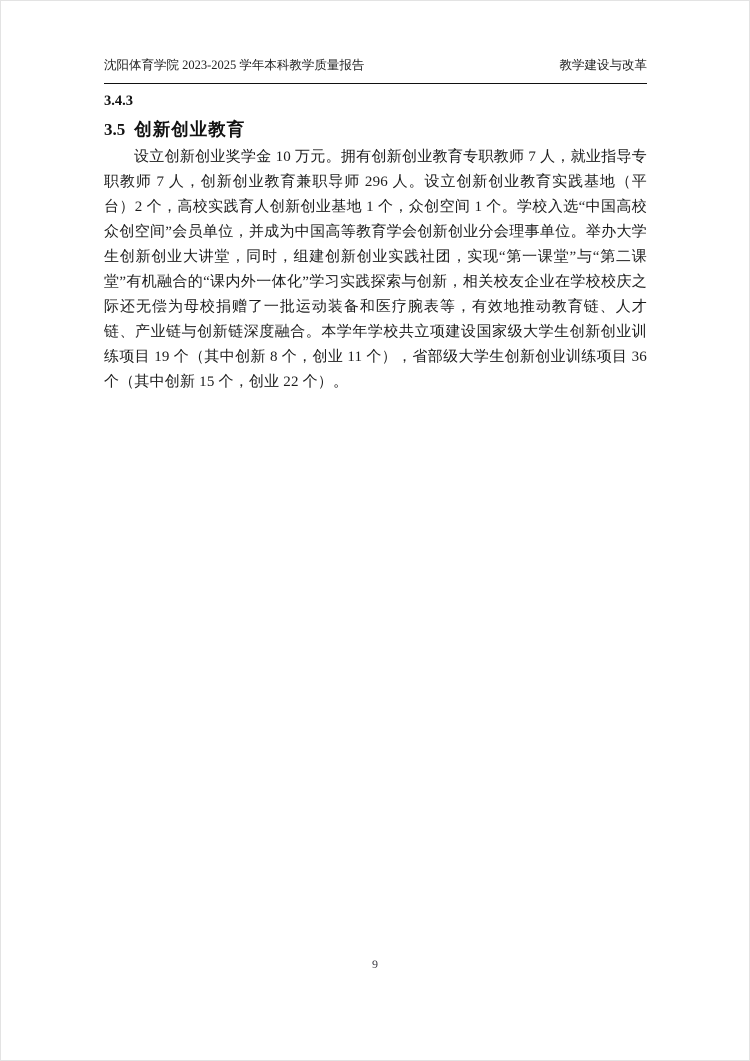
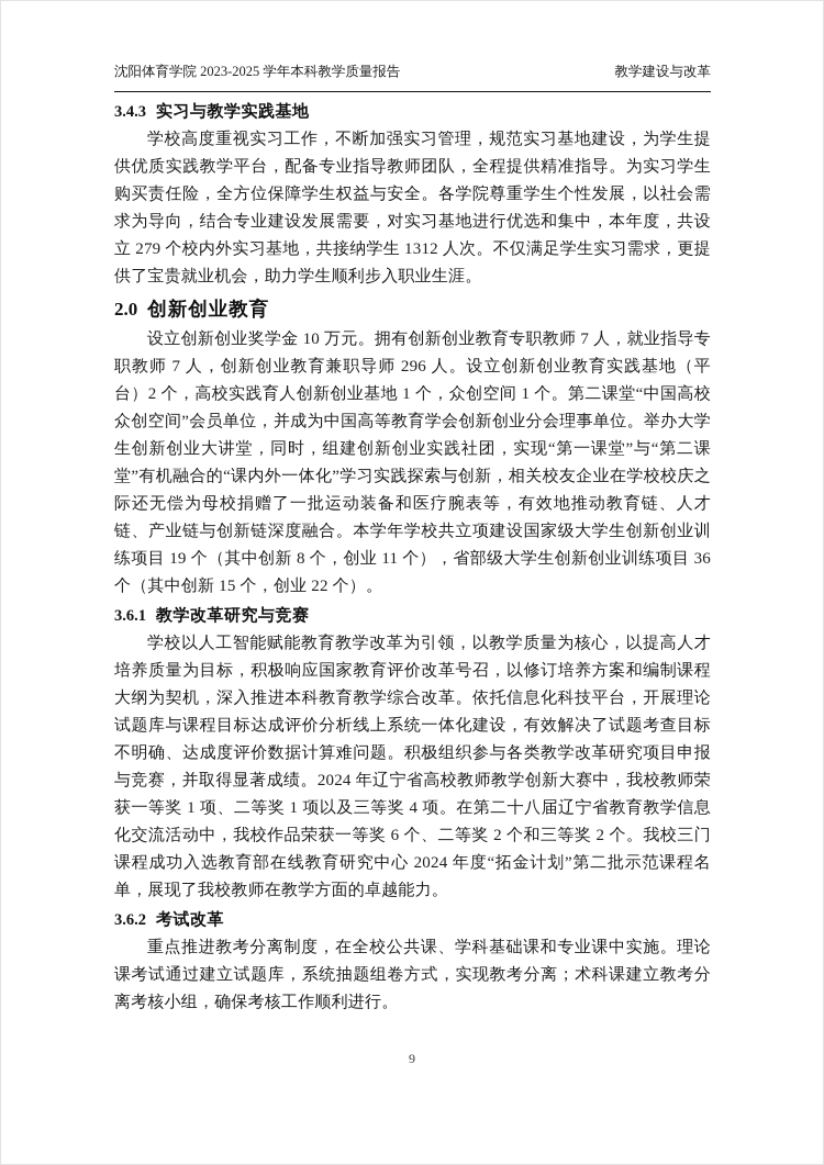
  沈阳体育学院 2023-2025 学年本科教学质量报告
  教学建设与改革
  3.4.3
+ 实习与教学实践基地
+ 学校高度重视实习工作，不断加强实习管理，规范实习基地建设，为学生提供优质实践教学平台，配备专业指导教师团队，全程提供精准指导。为实习学生购买责任险，全方位保障学生权益与安全。各学院尊重学生个性发展，以社会需求为导向，结合专业建设发展需要，对实习基地进行优选和集中，本年度，共设立 279 个校内外实习基地，共接纳学生 1312 人次。不仅满足学生实习需求，更提供了宝贵就业机会，助力学生顺利步入职业生涯。
- 3.5
+ 2.0
  创新创业教育
- 设立创新创业奖学金 10 万元。拥有创新创业教育专职教师 7 人，就业指导专职教师 7 人，创新创业教育兼职导师 296 人。设立创新创业教育实践基地（平台）2 个，高校实践育人创新创业基地 1 个，众创空间 1 个。学校入选“中国高校众创空间”会员单位，并成为中国高等教育学会创新创业分会理事单位。举办大学生创新创业大讲堂，同时，组建创新创业实践社团，实现“第一课堂”与“第二课堂”有机融合的“课内外一体化”学习实践探索与创新，相关校友企业在学校校庆之际还无偿为母校捐赠了一批运动装备和医疗腕表等，有效地推动教育链、人才链、产业链与创新链深度融合。本学年学校共立项建设国家级大学生创新创业训练项目 19 个（其中创新 8 个，创业 11 个），省部级大学生创新创业训练项目 36 个（其中创新 15 个，创业 22 个）。
+ 设立创新创业奖学金 10 万元。拥有创新创业教育专职教师 7 人，就业指导专职教师 7 人，创新创业教育兼职导师 296 人。设立创新创业教育实践基地（平台）2 个，高校实践育人创新创业基地 1 个，众创空间 1 个。第二课堂“中国高校众创空间”会员单位，并成为中国高等教育学会创新创业分会理事单位。举办大学生创新创业大讲堂，同时，组建创新创业实践社团，实现“第一课堂”与“第二课堂”有机融合的“课内外一体化”学习实践探索与创新，相关校友企业在学校校庆之际还无偿为母校捐赠了一批运动装备和医疗腕表等，有效地推动教育链、人才链、产业链与创新链深度融合。本学年学校共立项建设国家级大学生创新创业训练项目 19 个（其中创新 8 个，创业 11 个），省部级大学生创新创业训练项目 36 个（其中创新 15 个，创业 22 个）。
+ 3.6.1
+ 教学改革研究与竞赛
+ 学校以人工智能赋能教育教学改革为引领，以教学质量为核心，以提高人才培养质量为目标，积极响应国家教育评价改革号召，以修订培养方案和编制课程大纲为契机，深入推进本科教育教学综合改革。依托信息化科技平台，开展理论试题库与课程目标达成评价分析线上系统一体化建设，有效解决了试题考查目标不明确、达成度评价数据计算难问题。积极组织参与各类教学改革研究项目申报与竞赛，并取得显著成绩。2024 年辽宁省高校教师教学创新大赛中，我校教师荣获一等奖 1 项、二等奖 1 项以及三等奖 4 项。在第二十八届辽宁省教育教学信息化交流活动中，我校作品荣获一等奖 6 个、二等奖 2 个和三等奖 2 个。我校三门课程成功入选教育部在线教育研究中心 2024 年度“拓金计划”第二批示范课程名单，展现了我校教师在教学方面的卓越能力。
+ 3.6.2
+ 考试改革
+ 重点推进教考分离制度，在全校公共课、学科基础课和专业课中实施。理论课考试通过建立试题库，系统抽题组卷方式，实现教考分离；术科课建立教考分离考核小组，确保考核工作顺利进行。
  9
